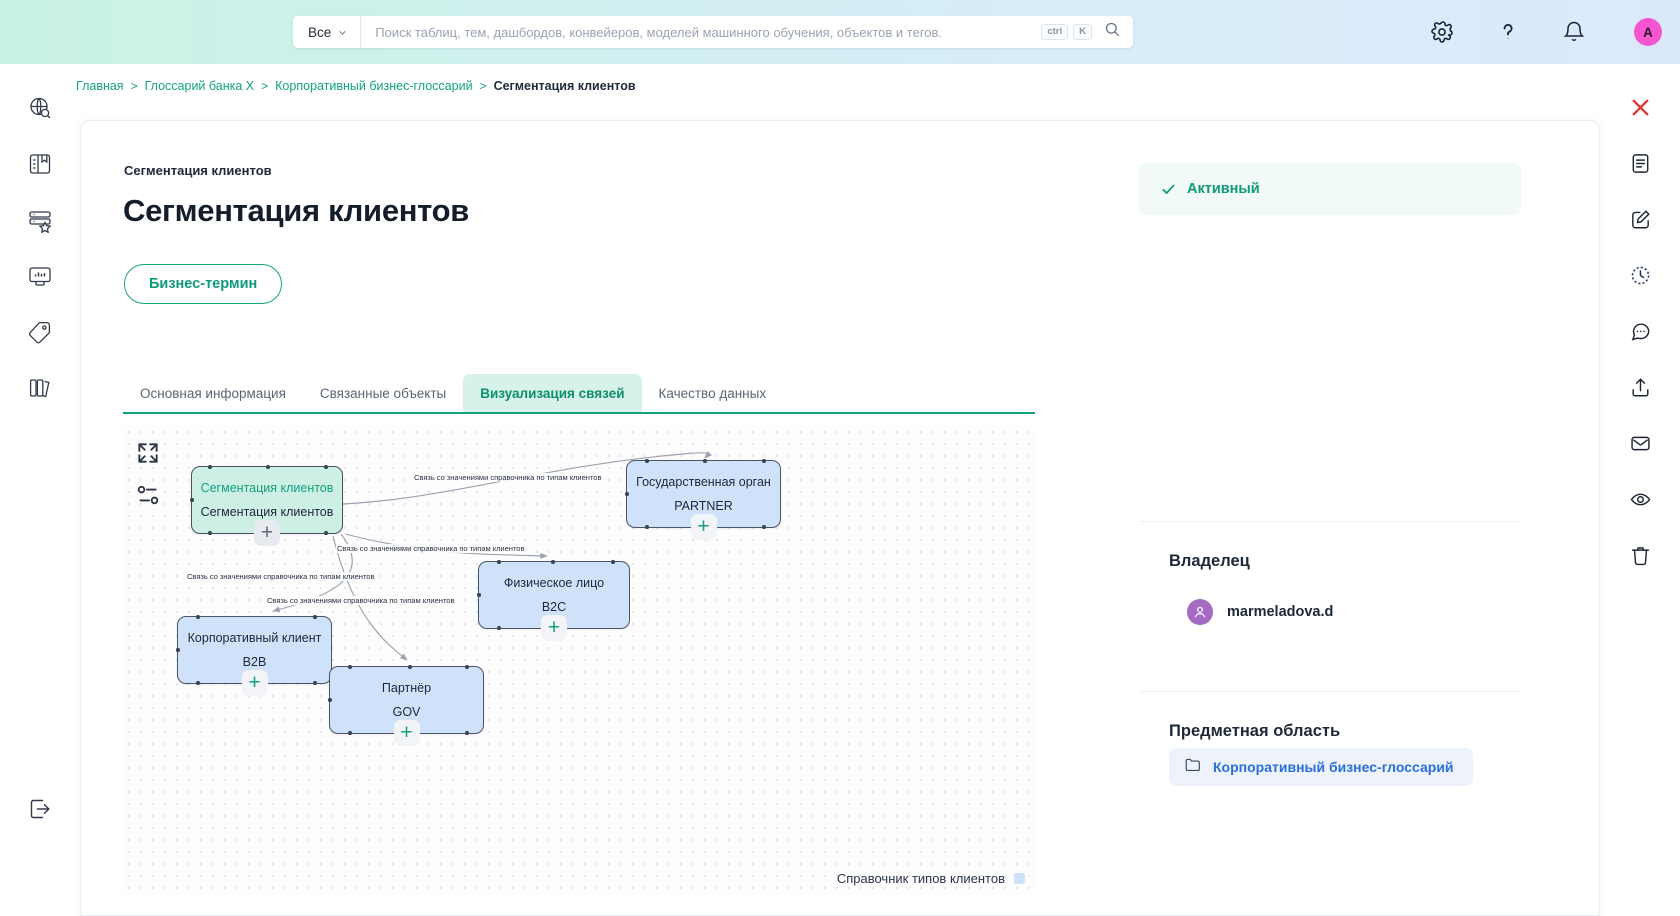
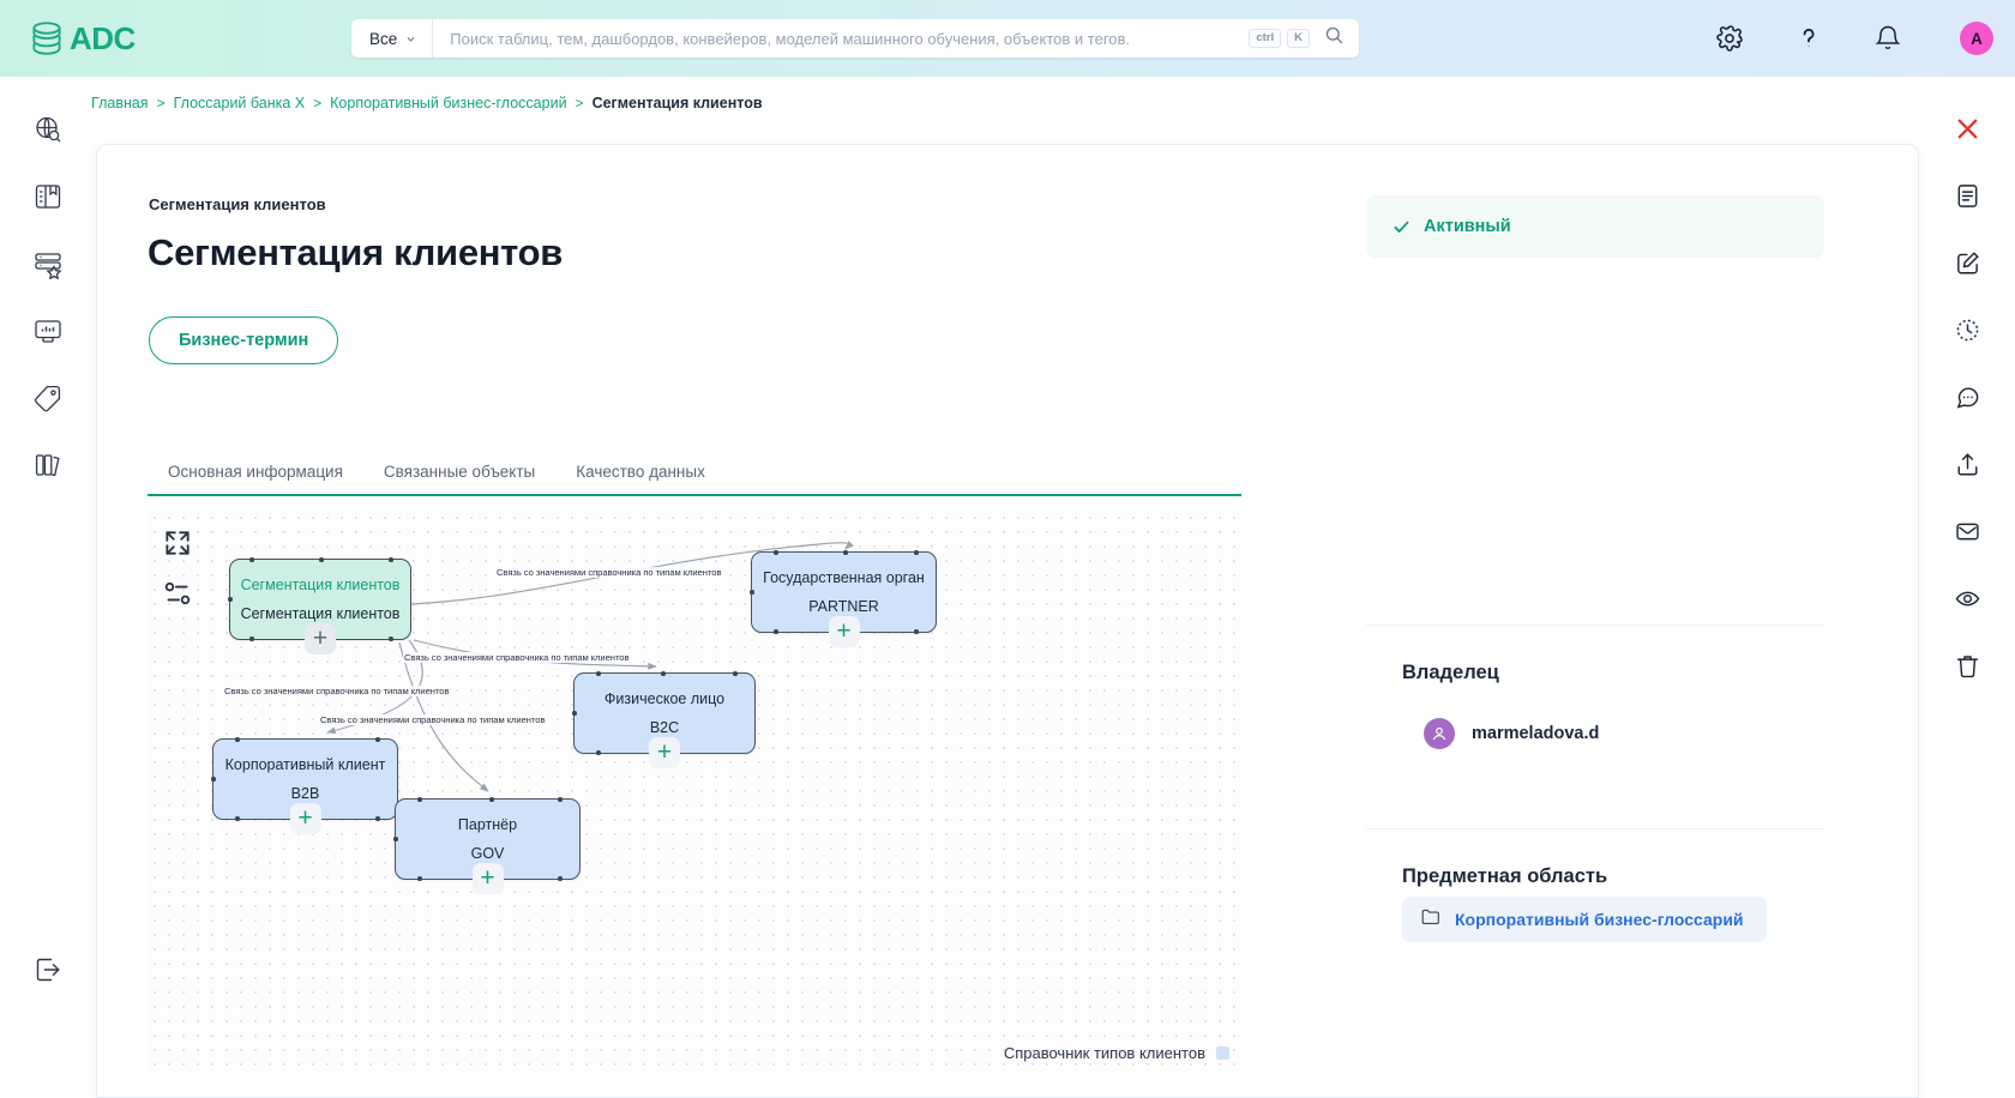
+ ADC
  Все
  Поиск таблиц, тем, дашбордов, конвейеров, моделей машинного обучения, объектов и тегов.
  ctrl
  K
  A
  Главная
  >
  Глоссарий банка Х
  >
  Корпоративный бизнес-глоссарий
  >
  Сегментация клиентов
  Сегментация клиентов
  Сегментация клиентов
  Бизнес-термин
  Основная информация
  Связанные объекты
- Визуализация связей
  Качество данных
  Сегментация клиентов
  Сегментация клиентов
  +
  Государственная орган
  PARTNER
  +
  Физическое лицо
  B2C
  +
  Корпоративный клиент
  B2B
  +
  Партнёр
  GOV
  +
  Связь со значениями справочника по типам клиентов
  Связь со значениями справочника по типам клиентов
  Связь со значениями справочника по типам клиентов
  Связь со значениями справочника по типам клиентов
  Справочник типов клиентов
  Активный
  Владелец
  marmeladova.d
  Предметная область
  Корпоративный бизнес-глоссарий
